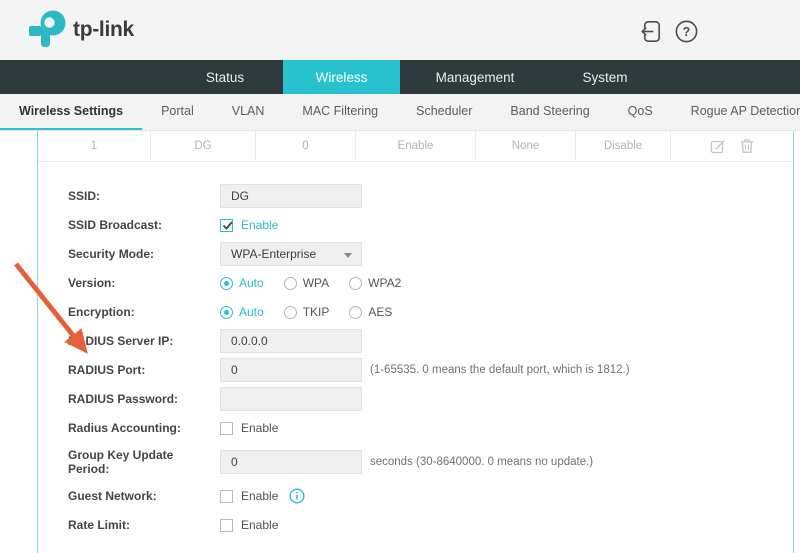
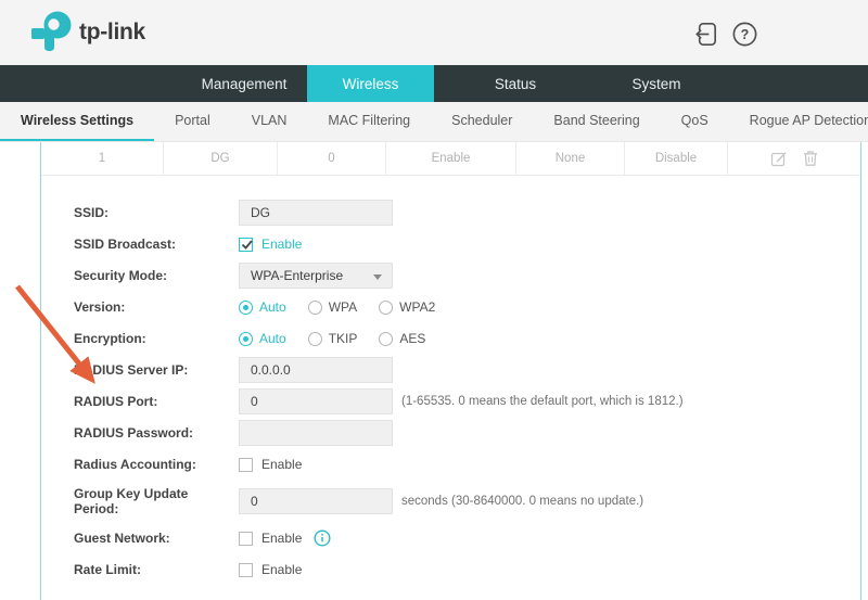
  tp-link
  ?
- Status
+ Management
  Wireless
- Management
+ Status
  System
  Wireless Settings
  Portal
  VLAN
  MAC Filtering
  Scheduler
  Band Steering
  QoS
  Rogue AP Detectio
  1
  DG
  0
  Enable
  None
  Disable
  SSID:
  DG
  SSID Broadcast:
  Enable
  Security Mode:
  WPA-Enterprise
  Version:
  Auto
  WPA
  WPA2
  Encryption:
  Auto
  TKIP
  AES
  RADIUS Server IP:
  0.0.0.0
  RADIUS Port:
  0
  (1-65535. 0 means the default port, which is 1812.)
  RADIUS Password:
  Radius Accounting:
  Enable
  Group Key Update Period:
  0
  seconds (30-8640000. 0 means no update.)
  Guest Network:
  Enable
  Rate Limit:
  Enable
